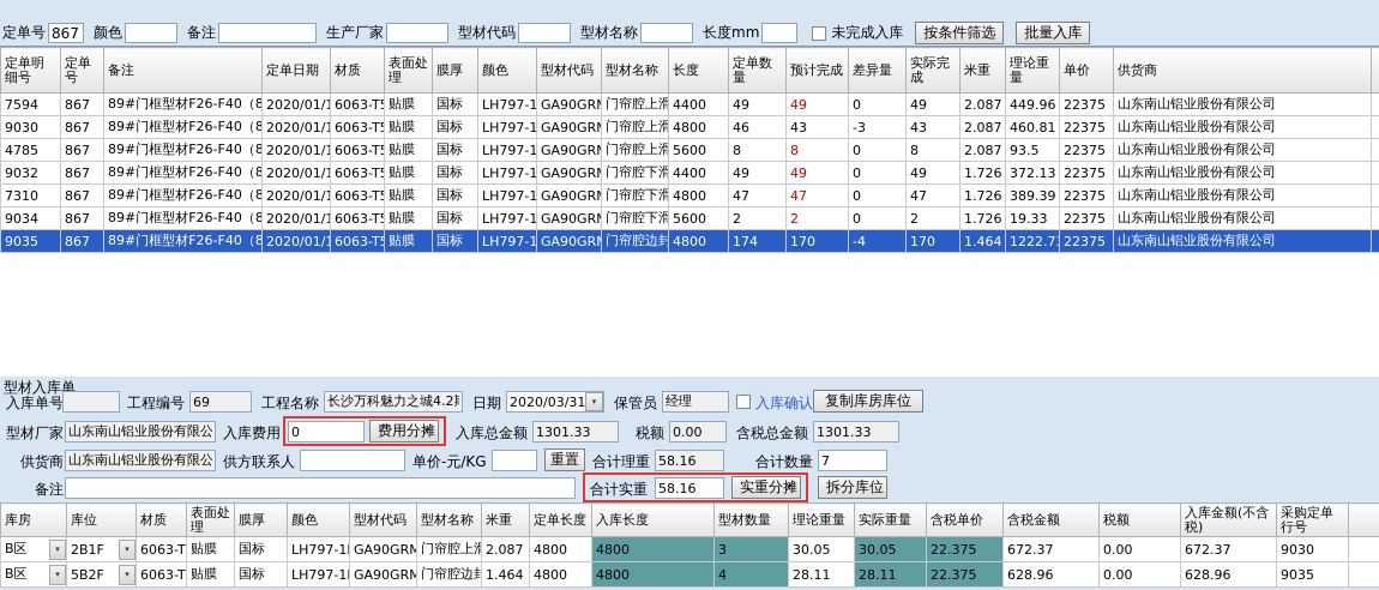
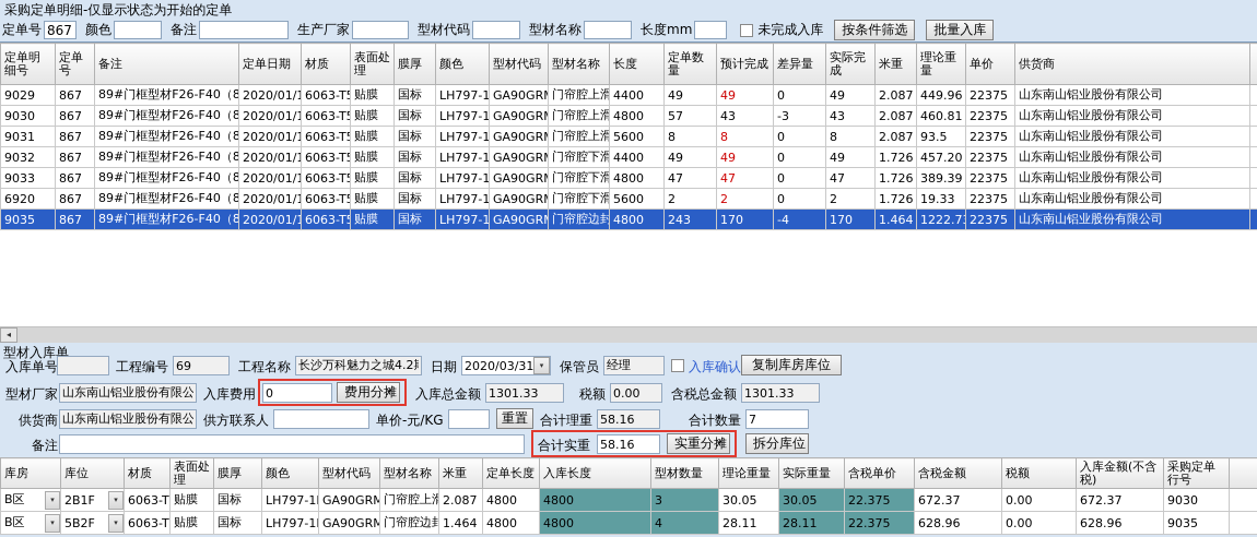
+ 采购定单明细-仅显示状态为开始的定单
  定单号
  867
  颜色
  备注
  生产厂家
  型材代码
  型材名称
  长度mm
  未完成入库
  按条件筛选
  批量入库
  定单明细号	定单号	备注	定单日期	材质	表面处理	膜厚	颜色	型材代码	型材名称	长度	定单数量	预计完成	差异量	实际完成	米重	理论重量	单价	供货商
- 7594	867	89#门框型材F26-F40（8	2020/01/1	6063-T	贴膜	国标	LH797-1	GA90GR	门帘腔上滑	4400	49	49	0	49	2.087	449.96	22375	山东南山铝业股份有限公司
+ 9029	867	89#门框型材F26-F40（8	2020/01/1	6063-T	贴膜	国标	LH797-1	GA90GR	门帘腔上滑	4400	49	49	0	49	2.087	449.96	22375	山东南山铝业股份有限公司
- 9030	867	89#门框型材F26-F40（8	2020/01/1	6063-T	贴膜	国标	LH797-1	GA90GR	门帘腔上滑	4800	46	43	-3	43	2.087	460.81	22375	山东南山铝业股份有限公司
+ 9030	867	89#门框型材F26-F40（8	2020/01/1	6063-T	贴膜	国标	LH797-1	GA90GR	门帘腔上滑	4800	57	43	-3	43	2.087	460.81	22375	山东南山铝业股份有限公司
- 4785	867	89#门框型材F26-F40（8	2020/01/1	6063-T	贴膜	国标	LH797-1	GA90GR	门帘腔上滑	5600	8	8	0	8	2.087	93.5	22375	山东南山铝业股份有限公司
+ 9031	867	89#门框型材F26-F40（8	2020/01/1	6063-T	贴膜	国标	LH797-1	GA90GR	门帘腔上滑	5600	8	8	0	8	2.087	93.5	22375	山东南山铝业股份有限公司
- 9032	867	89#门框型材F26-F40（8	2020/01/1	6063-T	贴膜	国标	LH797-1	GA90GR	门帘腔下滑	4400	49	49	0	49	1.726	372.13	22375	山东南山铝业股份有限公司
+ 9032	867	89#门框型材F26-F40（8	2020/01/1	6063-T	贴膜	国标	LH797-1	GA90GR	门帘腔下滑	4400	49	49	0	49	1.726	457.20	22375	山东南山铝业股份有限公司
- 7310	867	89#门框型材F26-F40（8	2020/01/1	6063-T	贴膜	国标	LH797-1	GA90GR	门帘腔下滑	4800	47	47	0	47	1.726	389.39	22375	山东南山铝业股份有限公司
+ 9033	867	89#门框型材F26-F40（8	2020/01/1	6063-T	贴膜	国标	LH797-1	GA90GR	门帘腔下滑	4800	47	47	0	47	1.726	389.39	22375	山东南山铝业股份有限公司
- 9034	867	89#门框型材F26-F40（8	2020/01/1	6063-T	贴膜	国标	LH797-1	GA90GR	门帘腔下滑	5600	2	2	0	2	1.726	19.33	22375	山东南山铝业股份有限公司
+ 6920	867	89#门框型材F26-F40（8	2020/01/1	6063-T	贴膜	国标	LH797-1	GA90GR	门帘腔下滑	5600	2	2	0	2	1.726	19.33	22375	山东南山铝业股份有限公司
- 9035	867	89#门框型材F26-F40（8	2020/01/1	6063-T	贴膜	国标	LH797-1	GA90GR	门帘腔边封	4800	174	170	-4	170	1.464	1222.7	22375	山东南山铝业股份有限公司
+ 9035	867	89#门框型材F26-F40（8	2020/01/1	6063-T	贴膜	国标	LH797-1	GA90GR	门帘腔边封	4800	243	170	-4	170	1.464	1222.7	22375	山东南山铝业股份有限公司
+ ◂
  型材入库单
  入库单号
  工程编号
  69
  工程名称
  长沙万科魅力之城4.2
  日期
  2020/03/31
  ▾
  保管员
  经理
  入库确认
  复制库房库位
  型材厂家
  山东南山铝业股份有限公
  入库费用
  0
  费用分摊
  入库总金额
  1301.33
  税额
  0.00
  含税总金额
  1301.33
  供货商
  山东南山铝业股份有限公
  供方联系人
  单价-元/KG
  重置
  合计理重
  58.16
  合计数量
  7
  备注
  合计实重
  58.16
  实重分摊
  拆分库位
  库房	库位	材质	表面处理	膜厚	颜色	型材代码	型材名称	米重	定单长度	入库长度	型材数量	理论重量	实际重量	含税单价	含税金额	税额	入库金额(不含税)	采购定单行号
  B区 ▾	2B1F ▾	6063-T	贴膜	国标	LH797-1	GA90GRM	门帘腔上滑	2.087	4800	4800	3	30.05	30.05	22.375	672.37	0.00	672.37	9030
  B区 ▾	5B2F ▾	6063-T	贴膜	国标	LH797-1	GA90GRM	门帘腔边封	1.464	4800	4800	4	28.11	28.11	22.375	628.96	0.00	628.96	9035
